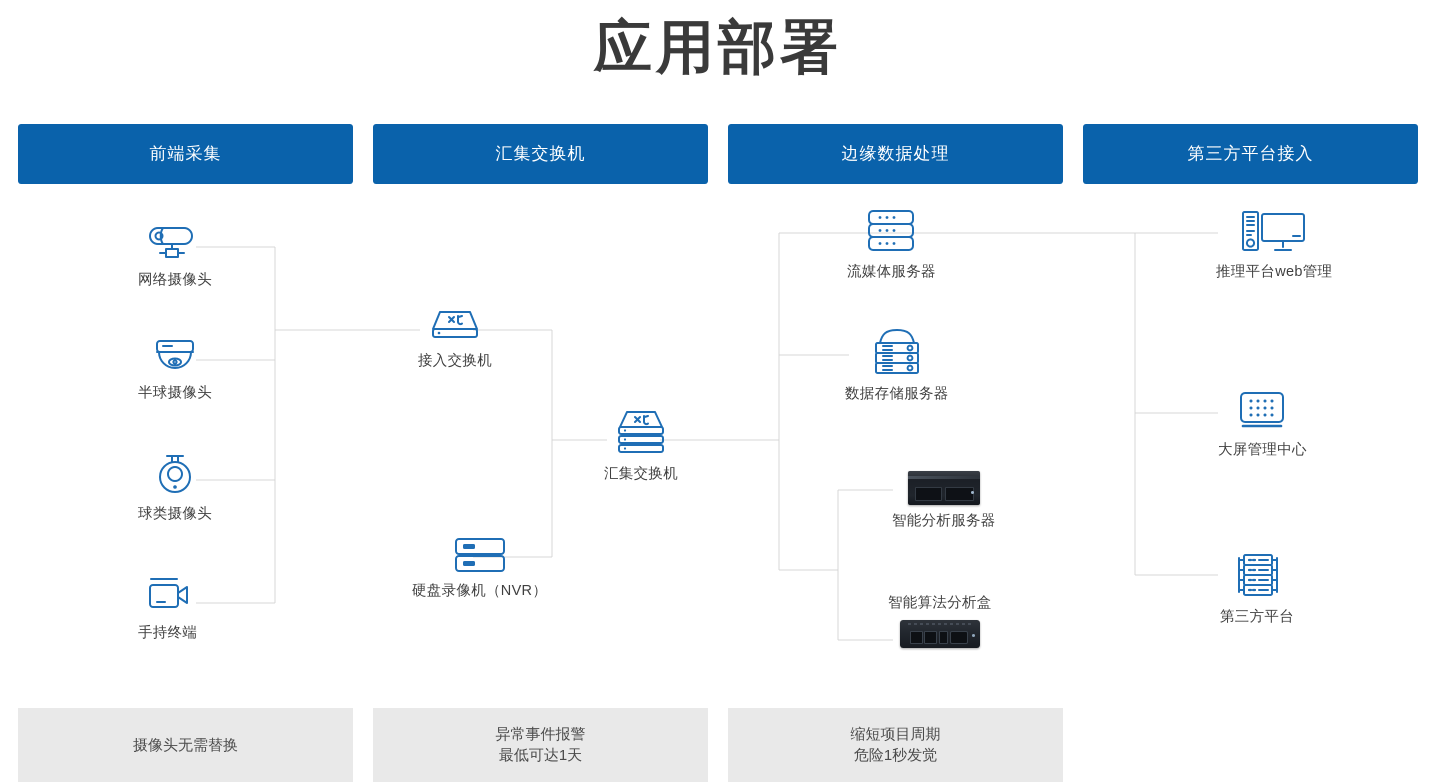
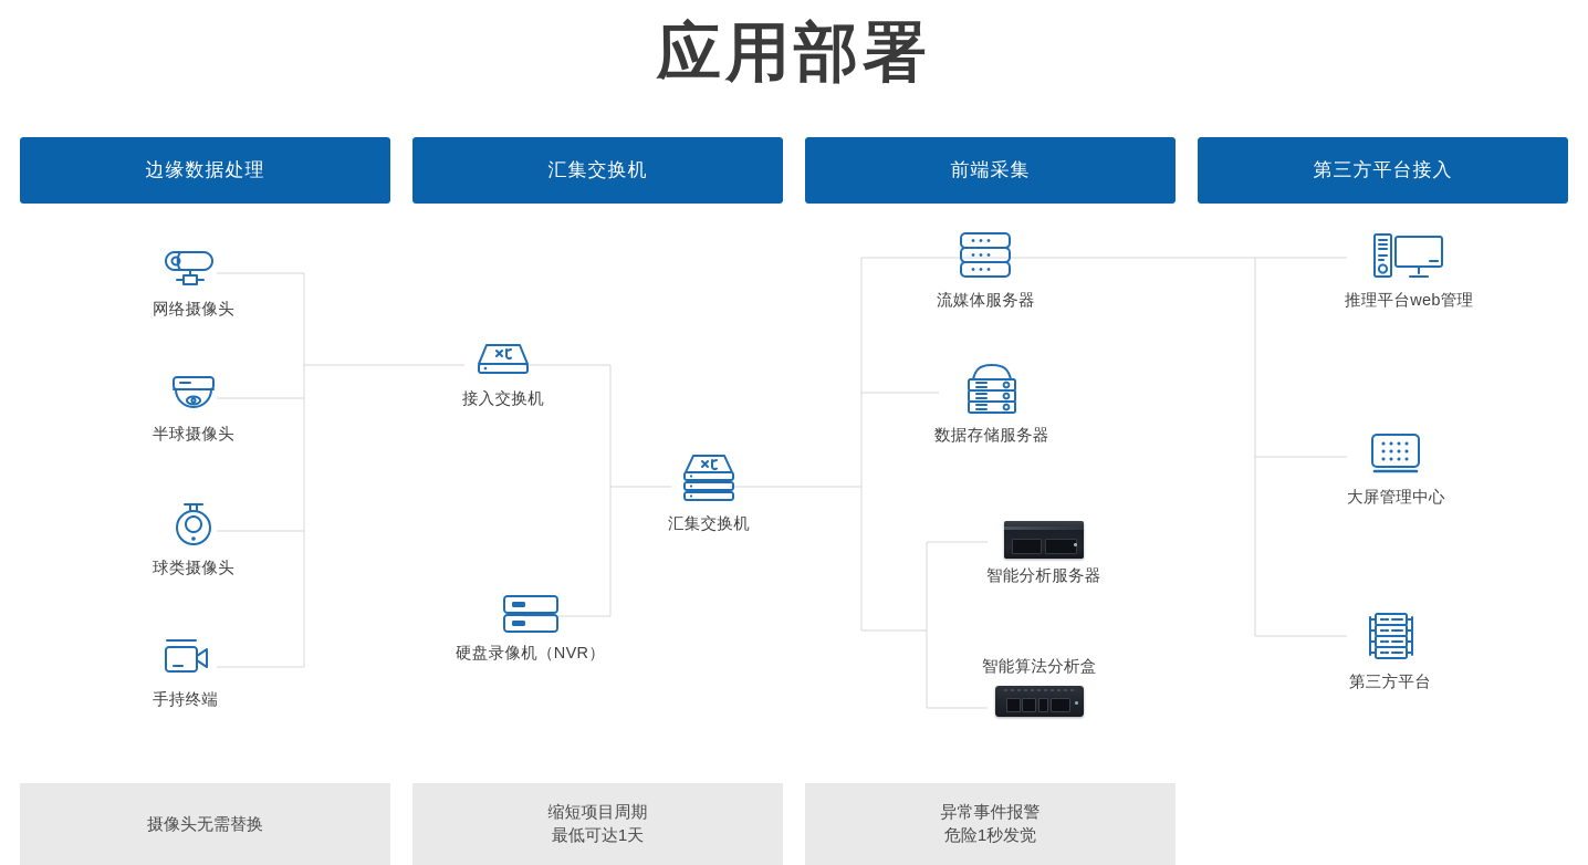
  应用部署
- 前端采集
+ 边缘数据处理
  汇集交换机
- 边缘数据处理
+ 前端采集
  第三方平台接入
  网络摄像头
  半球摄像头
  球类摄像头
  手持终端
  接入交换机
  硬盘录像机（NVR）
  汇集交换机
  流媒体服务器
  数据存储服务器
  智能分析服务器
  智能算法分析盒
  推理平台web管理
  大屏管理中心
  第三方平台
  摄像头无需替换
- 异常事件报警
+ 缩短项目周期
  最低可达1天
- 缩短项目周期
+ 异常事件报警
  危险1秒发觉
